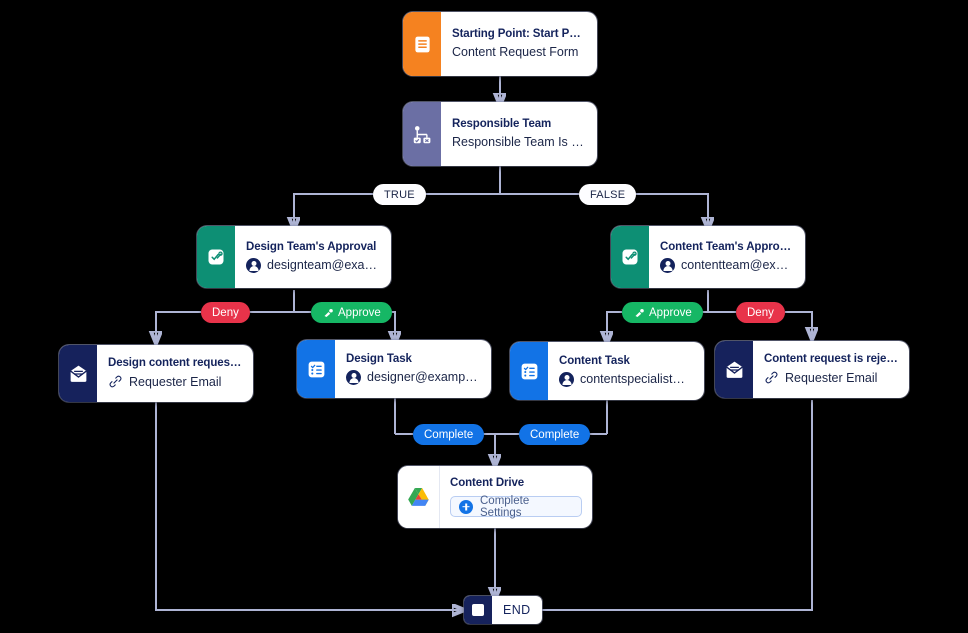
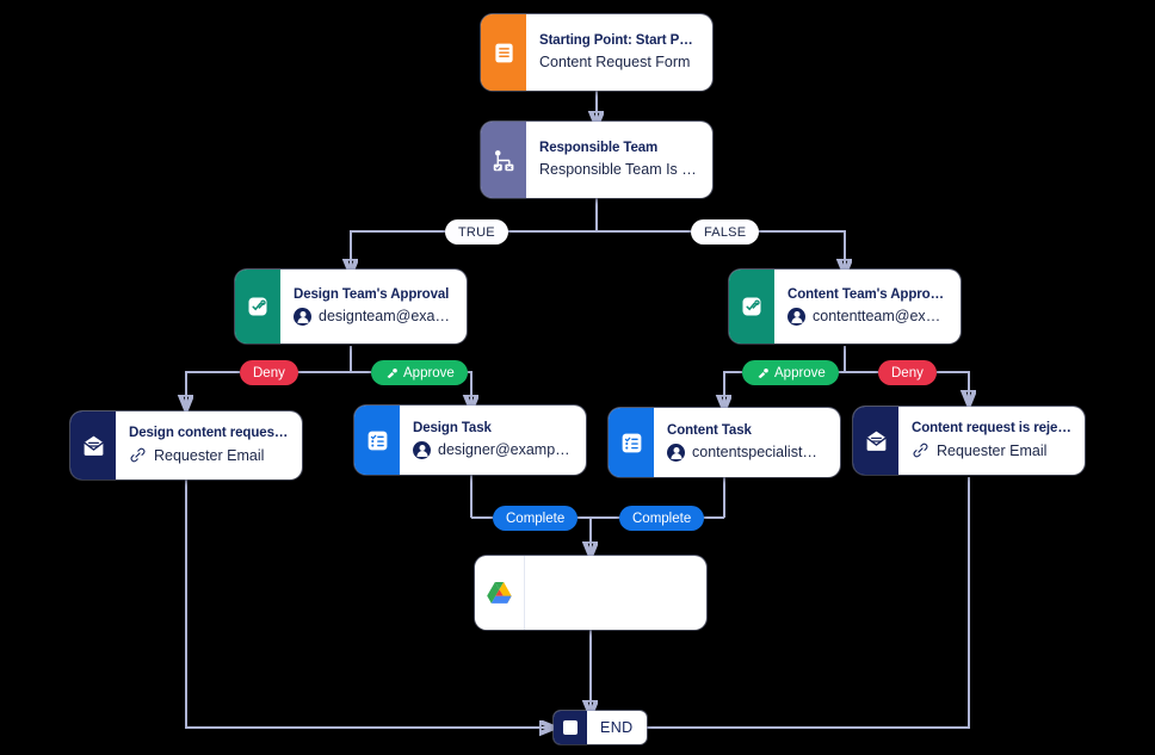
  Starting Point: Start Poin
  Content Request Form
  Responsible Team
  Responsible Team Is Eq
  TRUE
  FALSE
  Design Team's Approval
  designteam@examp
  Content Team's Approval
  contentteam@exam
  Deny
  Approve
  Approve
  Deny
  Design content request i
  Requester Email
  Content request is reject
  Requester Email
  Design Task
  designer@example.
  Content Task
  contentspecialist@e
  Complete
  Complete
- Content Drive
- Complete Settings
  END
